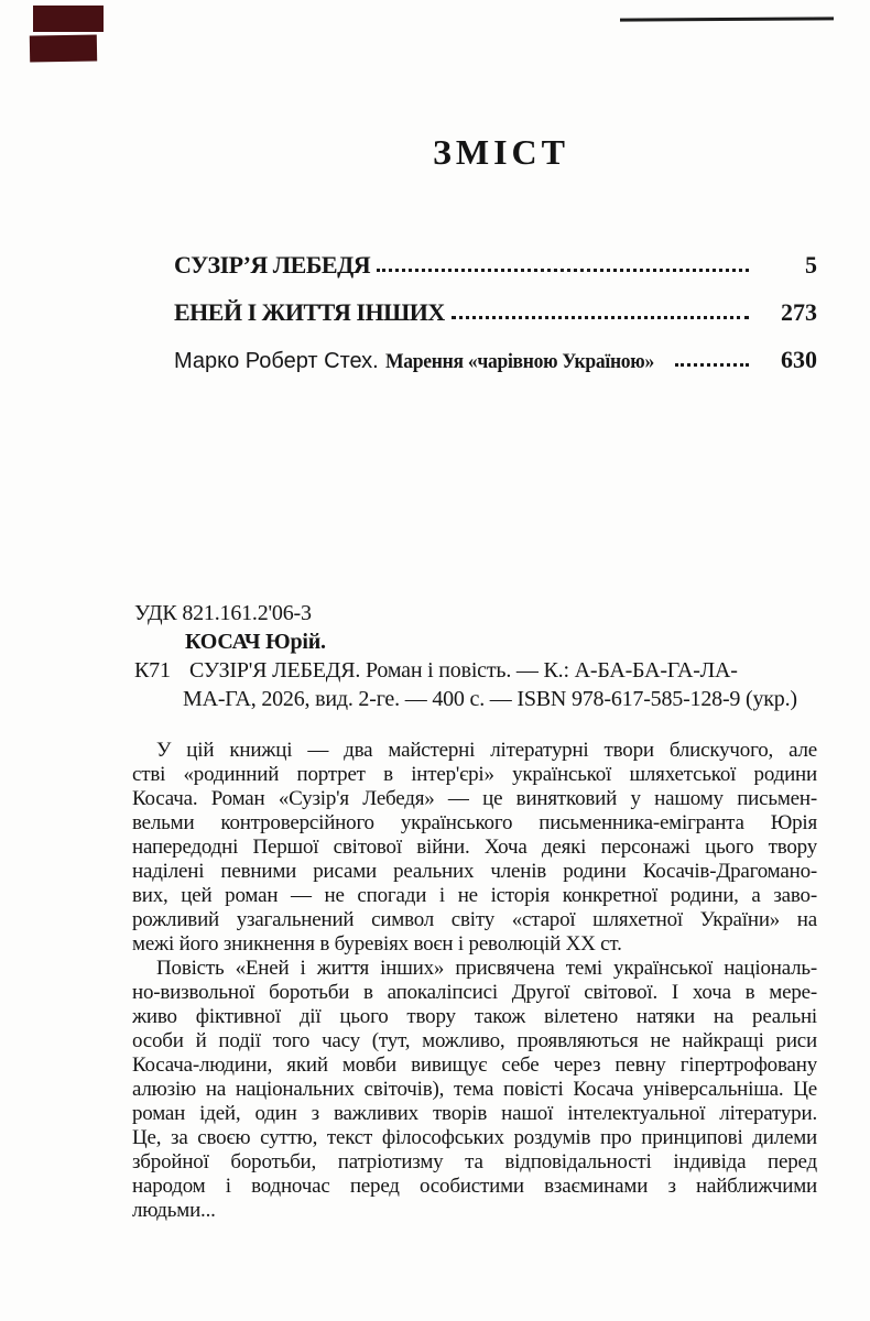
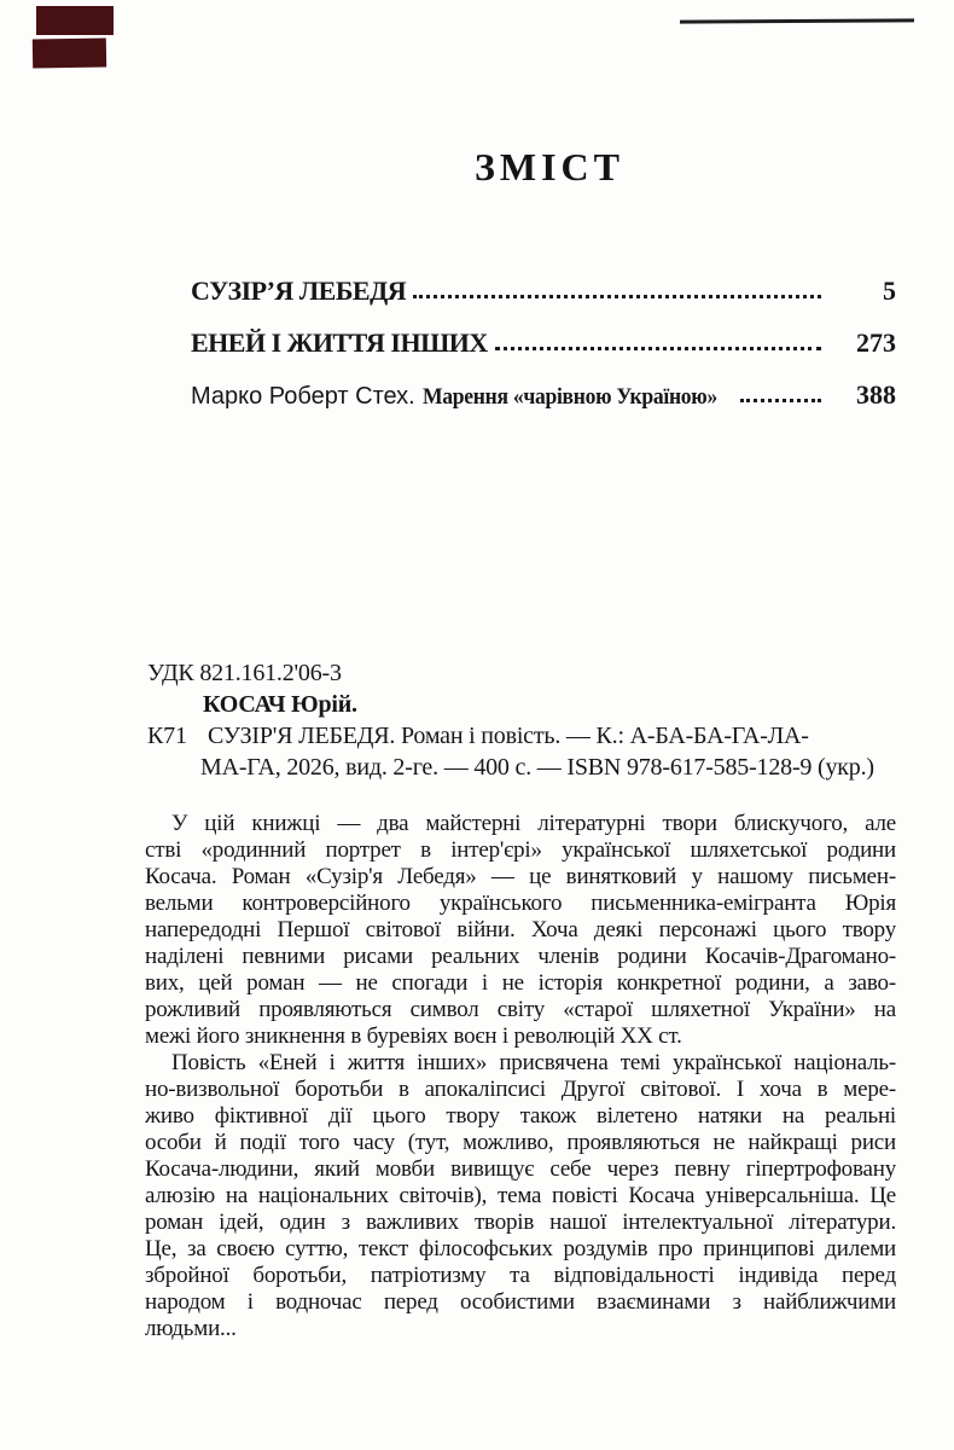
  ЗМІСТ
  СУЗІР’Я ЛЕБЕДЯ
  5
  ЕНЕЙ І ЖИТТЯ ІНШИХ
  273
  Марко Роберт Стех.
  Марення «чарівною Україною»
- 630
+ 388
  УДК 821.161.2'06-3
  КОСАЧ Юрій.
  К71 СУЗІР'Я ЛЕБЕДЯ. Роман і повість. — К.: А-БА-БА-ГА-ЛА-
  МА-ГА, 2026, вид. 2-ге. — 400 с. — ISBN 978-617-585-128-9 (укр.)
  У цій книжці — два майстерні літературні твори блискучого, але
  стві «родинний портрет в інтер'єрі» української шляхетської родини
  Косача. Роман «Сузір'я Лебедя» — це винятковий у нашому письмен-
  вельми контроверсійного українського письменника-емігранта Юрія
  напередодні Першої світової війни. Хоча деякі персонажі цього твору
  наділені певними рисами реальних членів родини Косачів-Драгомано-
  вих, цей роман — не спогади і не історія конкретної родини, а заво-
- рожливий узагальнений символ світу «старої шляхетної України» на
+ рожливий проявляються символ світу «старої шляхетної України» на
  межі його зникнення в буревіях воєн і революцій ХХ ст.
  Повість «Еней і життя інших» присвячена темі української національ-
  но-визвольної боротьби в апокаліпсисі Другої світової. І хоча в мере-
  живо фіктивної дії цього твору також вілетено натяки на реальні
  особи й події того часу (тут, можливо, проявляються не найкращі риси
  Косача-людини, який мовби вивищує себе через певну гіпертрофовану
  алюзію на національних світочів), тема повісті Косача універсальніша. Це
  роман ідей, один з важливих творів нашої інтелектуальної літератури.
  Це, за своєю суттю, текст філософських роздумів про принципові дилеми
  збройної боротьби, патріотизму та відповідальності індивіда перед
  народом і водночас перед особистими взаєминами з найближчими
  людьми...
